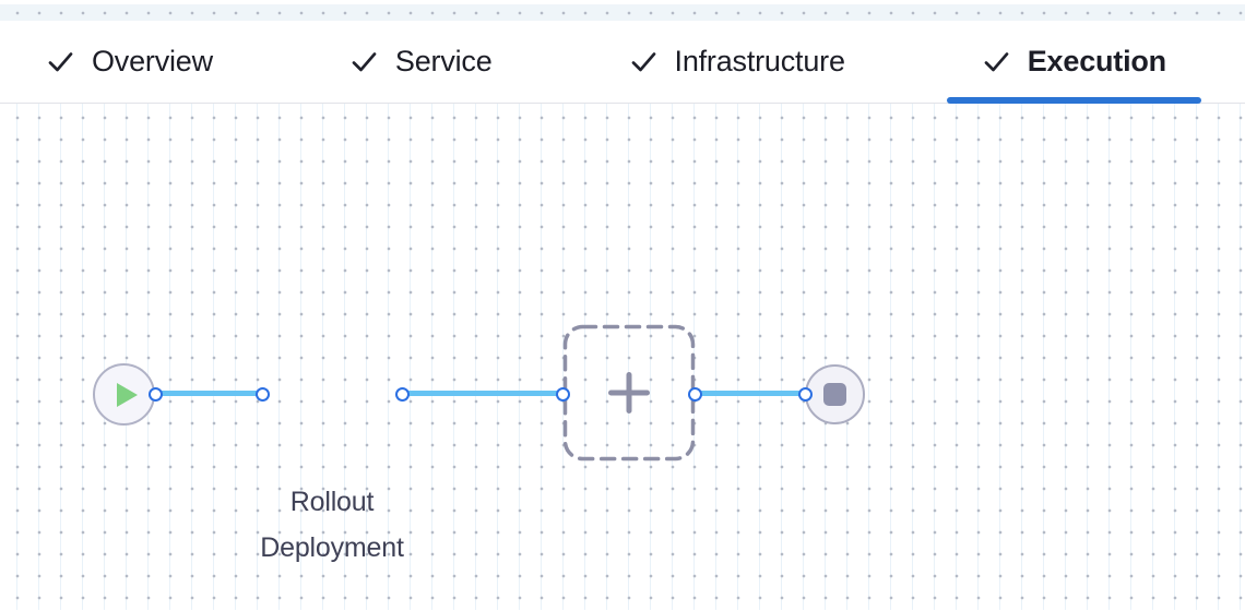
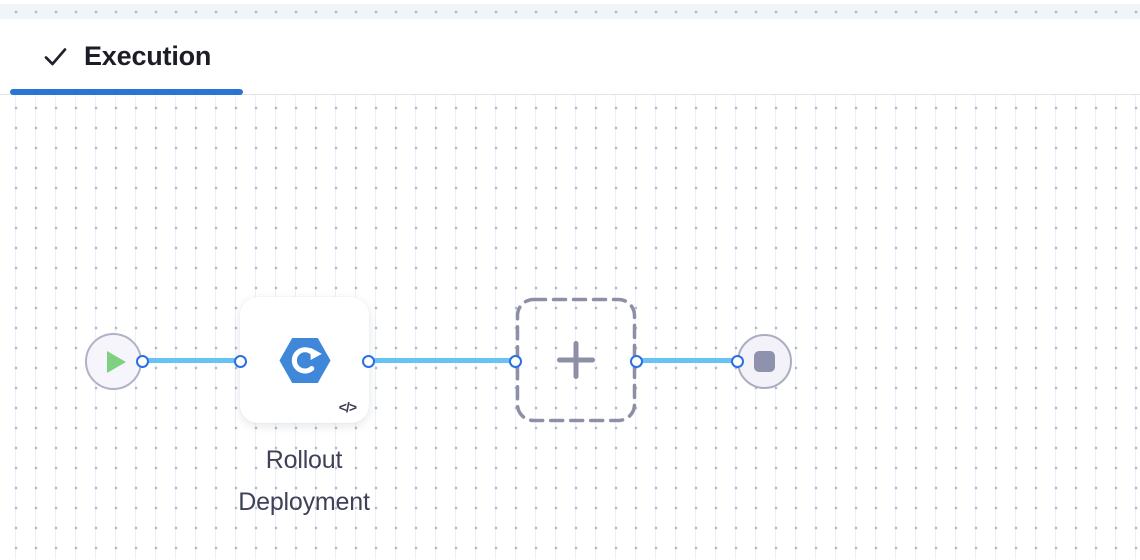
- Overview
- Service
- Infrastructure
  Execution
+ </>
  Rollout Deployment
